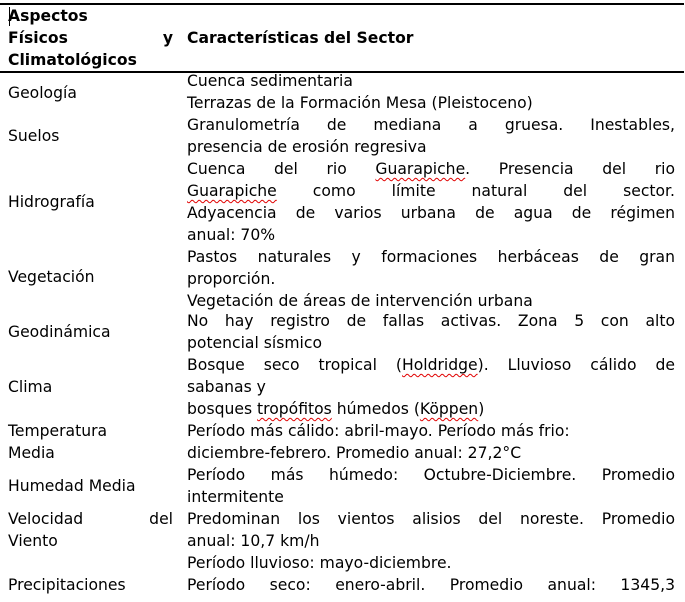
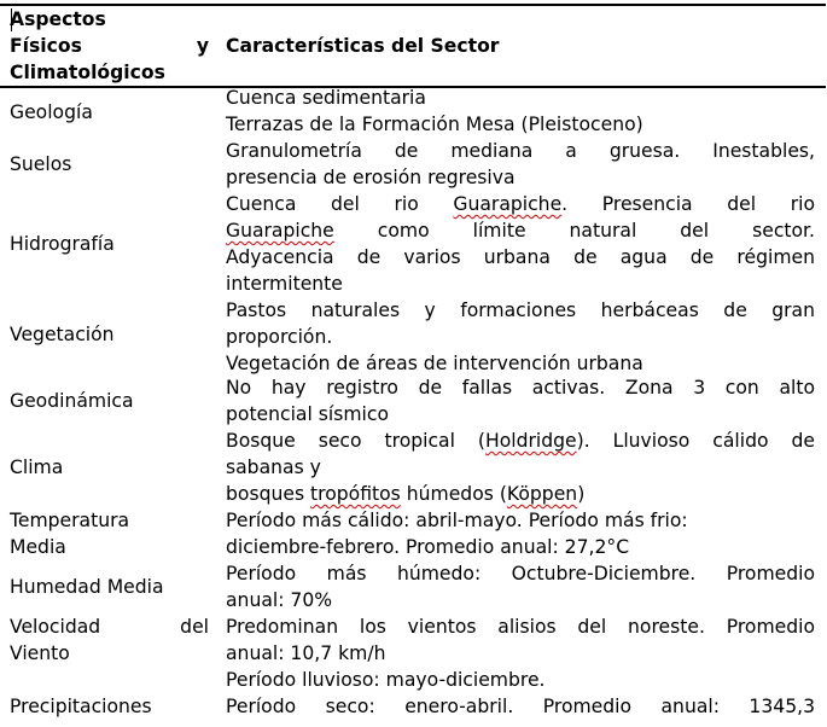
  Aspectos
  Físicos
  y
  Climatológicos
  Características del Sector
  Geología
  Cuenca sedimentaria
  Terrazas de la Formación Mesa (Pleistoceno)
  Suelos
  Granulometría de mediana a gruesa. Inestables,
  presencia de erosión regresiva
  Hidrografía
  Cuenca del rio Guarapiche. Presencia del rio
  Guarapiche como límite natural del sector.
  Adyacencia de varios urbana de agua de régimen
- anual: 70%
+ intermitente
  Vegetación
  Pastos naturales y formaciones herbáceas de gran
  proporción.
  Vegetación de áreas de intervención urbana
  Geodinámica
- No hay registro de fallas activas. Zona 5 con alto
+ No hay registro de fallas activas. Zona 3 con alto
  potencial sísmico
  Clima
  Bosque seco tropical (Holdridge). Lluvioso cálido de
  sabanas y
  bosques tropófitos húmedos (Köppen)
  Temperatura
  Media
  Período más cálido: abril-mayo. Período más frio:
  diciembre-febrero. Promedio anual: 27,2°C
  Humedad Media
  Período más húmedo: Octubre-Diciembre. Promedio
- intermitente
+ anual: 70%
  Velocidad
  del
  Viento
  Predominan los vientos alisios del noreste. Promedio
  anual: 10,7 km/h
  Precipitaciones
  Período lluvioso: mayo-diciembre.
  Período seco: enero-abril. Promedio anual: 1345,3
